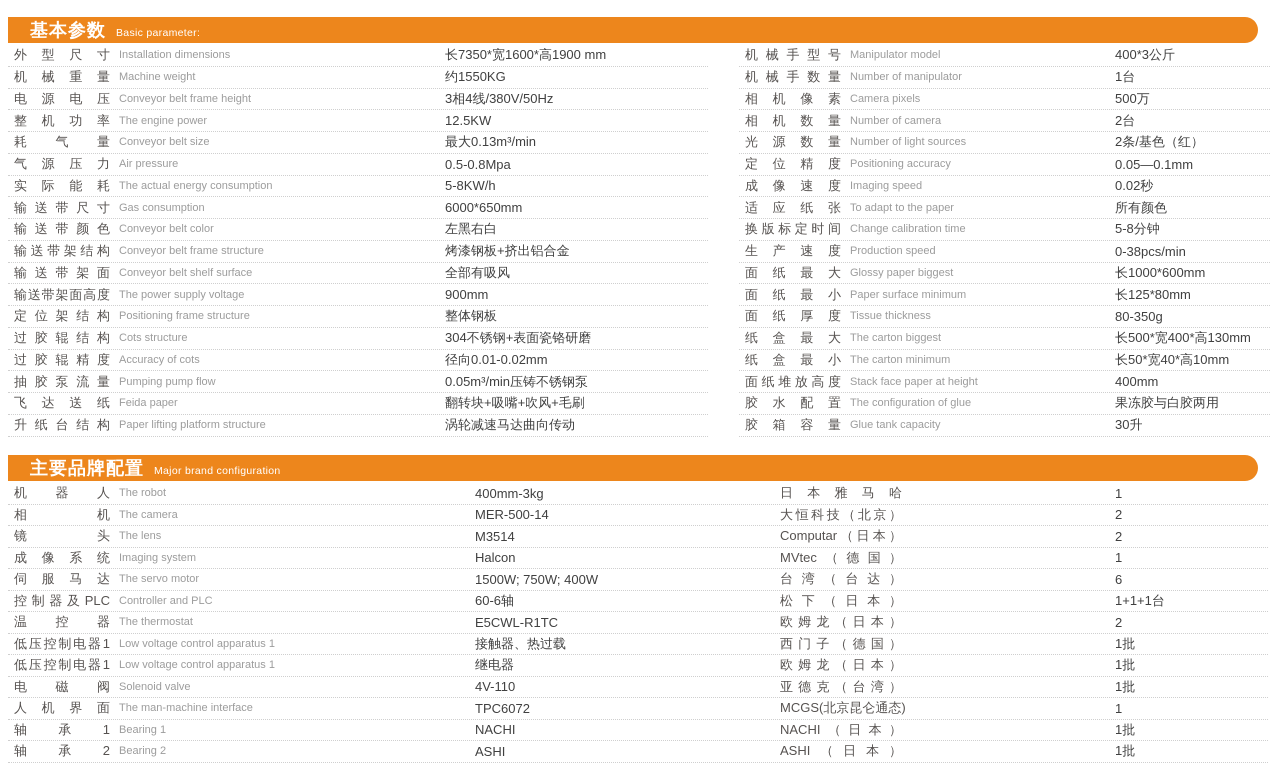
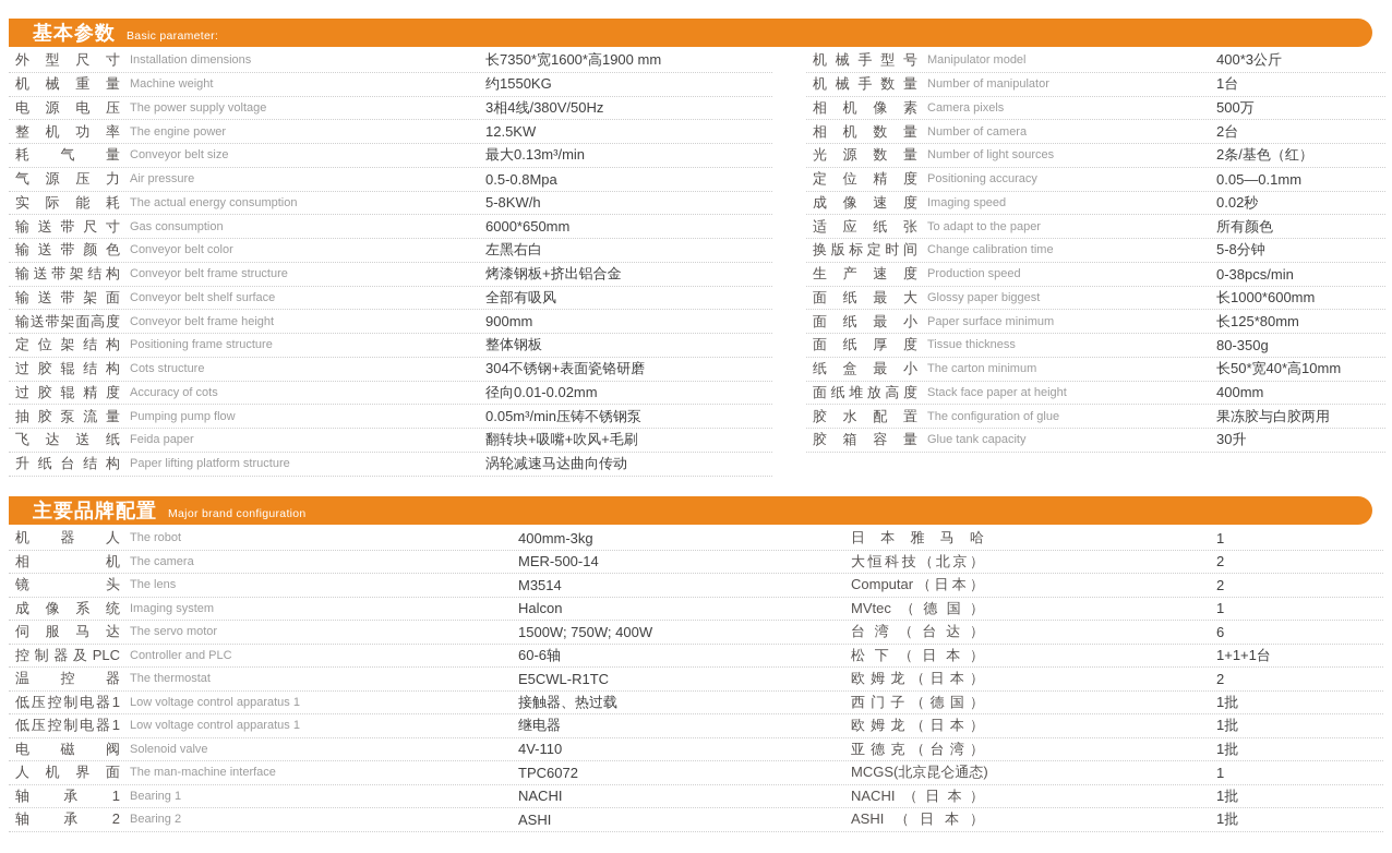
  基本参数
  Basic parameter:
  外型尺寸
  Installation dimensions
  长7350*宽1600*高1900 mm
  机械重量
  Machine weight
  约1550KG
  电源电压
- Conveyor belt frame height
+ The power supply voltage
  3相4线/380V/50Hz
  整机功率
  The engine power
  12.5KW
  耗气量
  Conveyor belt size
  最大0.13m³/min
  气源压力
  Air pressure
  0.5-0.8Mpa
  实际能耗
  The actual energy consumption
  5-8KW/h
  输送带尺寸
  Gas consumption
  6000*650mm
  输送带颜色
  Conveyor belt color
  左黑右白
  输送带架结构
  Conveyor belt frame structure
  烤漆钢板+挤出铝合金
  输送带架面
  Conveyor belt shelf surface
  全部有吸风
  输送带架面高度
- The power supply voltage
+ Conveyor belt frame height
  900mm
  定位架结构
  Positioning frame structure
  整体钢板
  过胶辊结构
  Cots structure
  304不锈钢+表面瓷铬研磨
  过胶辊精度
  Accuracy of cots
  径向0.01-0.02mm
  抽胶泵流量
  Pumping pump flow
  0.05m³/min压铸不锈钢泵
  飞达送纸
  Feida paper
  翻转块+吸嘴+吹风+毛刷
  升纸台结构
  Paper lifting platform structure
  涡轮减速马达曲向传动
  机械手型号
  Manipulator model
  400*3公斤
  机械手数量
  Number of manipulator
  1台
  相机像素
  Camera pixels
  500万
  相机数量
  Number of camera
  2台
  光源数量
  Number of light sources
  2条/基色（红）
  定位精度
  Positioning accuracy
  0.05—0.1mm
  成像速度
  Imaging speed
  0.02秒
  适应纸张
  To adapt to the paper
  所有颜色
  换版标定时间
  Change calibration time
  5-8分钟
  生产速度
  Production speed
  0-38pcs/min
  面纸最大
  Glossy paper biggest
  长1000*600mm
  面纸最小
  Paper surface minimum
  长125*80mm
  面纸厚度
  Tissue thickness
  80-350g
- 纸盒最大
- The carton biggest
- 长500*宽400*高130mm
  纸盒最小
  The carton minimum
  长50*宽40*高10mm
  面纸堆放高度
  Stack face paper at height
  400mm
  胶水配置
  The configuration of glue
  果冻胶与白胶两用
  胶箱容量
  Glue tank capacity
  30升
  主要品牌配置
  Major brand configuration
  机器人
  The robot
  400mm-3kg
  日本雅马哈
  1
  相机
  The camera
  MER-500-14
  大恒科技（北京）
  2
  镜头
  The lens
  M3514
  Computar（日本）
  2
  成像系统
  Imaging system
  Halcon
  MVtec（德国）
  1
  伺服马达
  The servo motor
  1500W; 750W; 400W
  台湾（台达）
  6
  控制器及PLC
  Controller and PLC
  60-6轴
  松下（日本）
  1+1+1台
  温控器
  The thermostat
  E5CWL-R1TC
  欧姆龙（日本）
  2
  低压控制电器1
  Low voltage control apparatus 1
  接触器、热过载
  西门子（德国）
  1批
  低压控制电器1
  Low voltage control apparatus 1
  继电器
  欧姆龙（日本）
  1批
  电磁阀
  Solenoid valve
  4V-110
  亚德克（台湾）
  1批
  人机界面
  The man-machine interface
  TPC6072
  MCGS(北京昆仑通态)
  1
  轴承1
  Bearing 1
  NACHI
  NACHI（日本）
  1批
  轴承2
  Bearing 2
  ASHI
  ASHI（日本）
  1批
